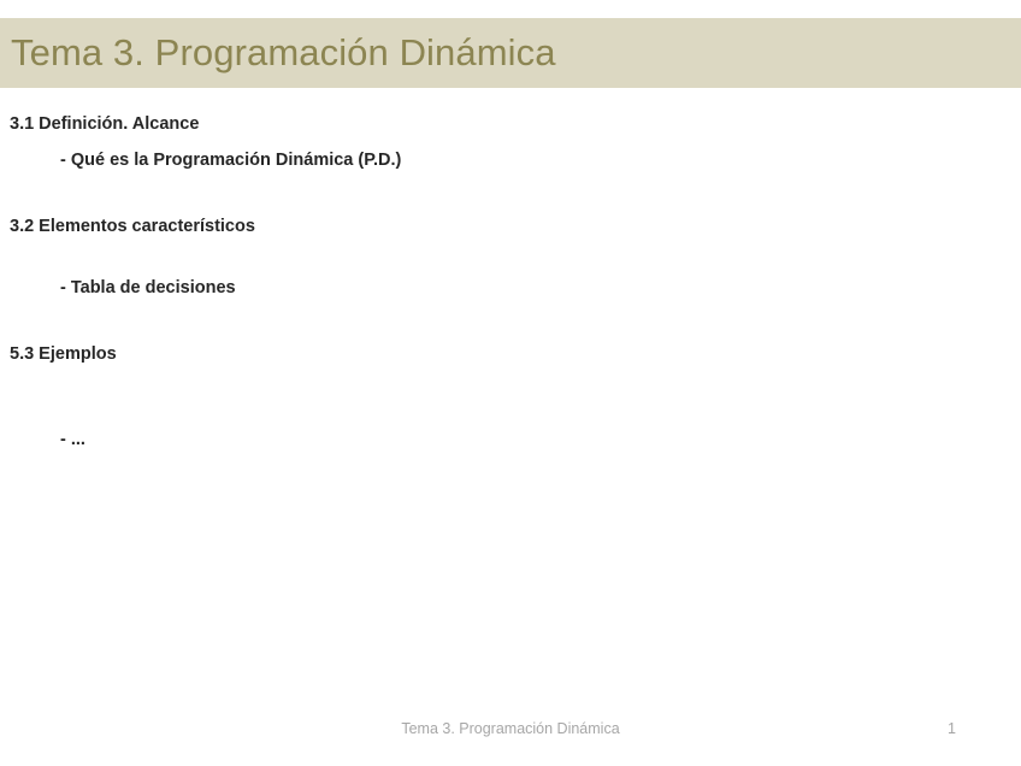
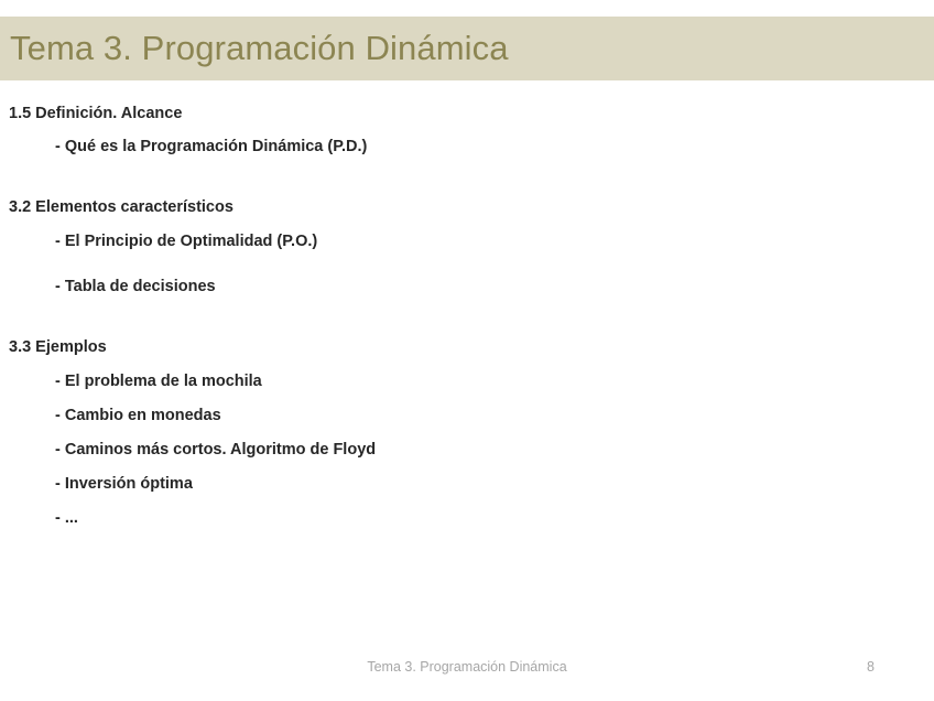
  Tema 3. Programación Dinámica
- 3.1 Definición. Alcance
+ 1.5 Definición. Alcance
  - Qué es la Programación Dinámica (P.D.)
  3.2 Elementos característicos
+ - El Principio de Optimalidad (P.O.)
  - Tabla de decisiones
- 5.3 Ejemplos
+ 3.3 Ejemplos
+ - El problema de la mochila
+ - Cambio en monedas
+ - Caminos más cortos. Algoritmo de Floyd
+ - Inversión óptima
  - ...
  Tema 3. Programación Dinámica
- 1
+ 8
